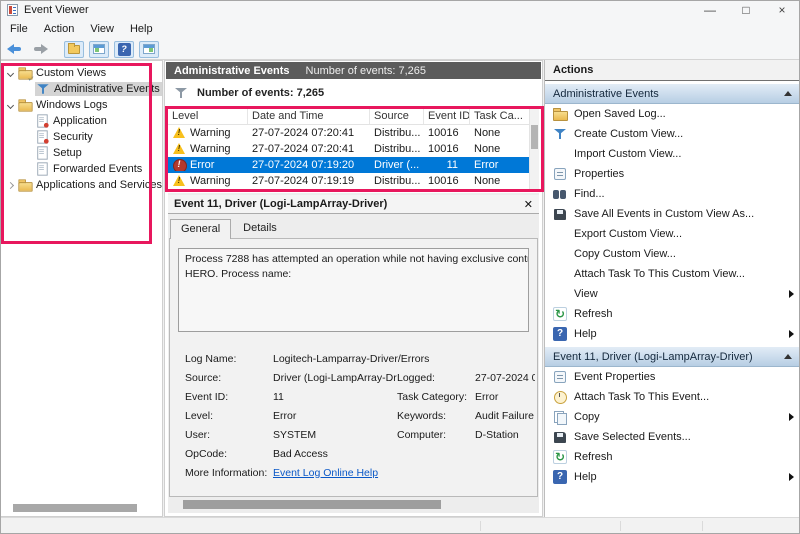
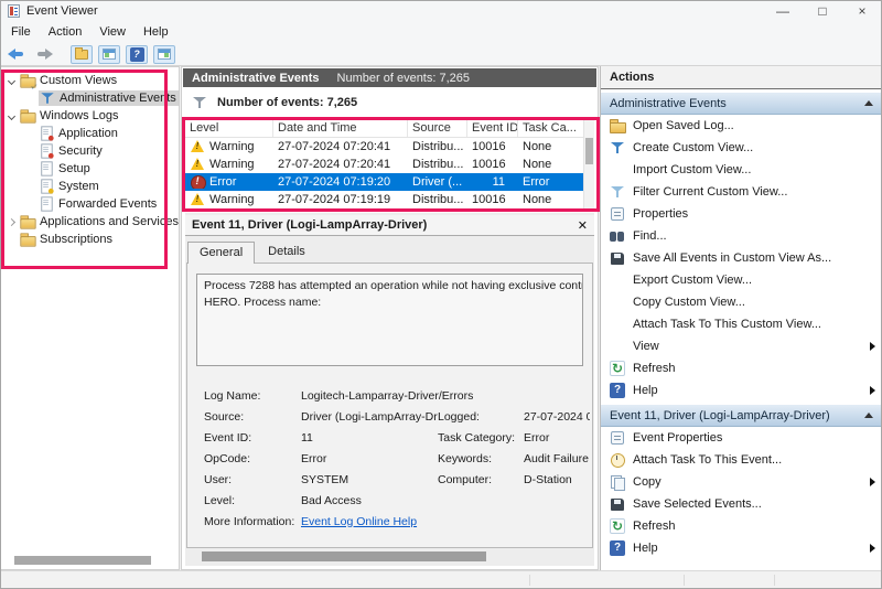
  Event Viewer
  —
  □
  ×
  File
  Action
  View
  Help
  Custom Views
  Administrative Events
  Windows Logs
  Application
  Security
  Setup
+ System
  Forwarded Events
  Applications and Services
+ Subscriptions
  Administrative Events
  Number of events: 7,265
  Number of events: 7,265
  Level
  Date and Time
  Source
  Event ID
  Task Ca...
  Warning
  27-07-2024 07:20:41
  Distribu...
  10016
  None
  Warning
  27-07-2024 07:20:41
  Distribu...
  10016
  None
  Error
  27-07-2024 07:19:20
  Driver (...
  11
  Error
  Warning
  27-07-2024 07:19:19
  Distribu...
  10016
  None
  Event 11, Driver (Logi-LampArray-Driver)
  ✕
  General
  Details
  Process 7288 has attempted an operation while not having exclusive con
  HERO. Process name:
  Log Name:
  Logitech-Lamparray-Driver
  Source:
  Driver (Logi-LampArray-Dr
  Logged:
  27-07-2024 0
  Event ID:
  11
  Task Category:
  Error
- Level:
+ OpCode:
  Error
  Keywords:
  Audit Failure
  User:
  SYSTEM
  Computer:
  D-Station
- OpCode:
+ Level:
  Bad Access
  More Information:
  Event Log Online Help
  Actions
  Administrative Events
  Open Saved Log...
  Create Custom View...
  Import Custom View...
+ Filter Current Custom View...
  Properties
  Find...
  Save All Events in Custom View As...
  Export Custom View...
  Copy Custom View...
  Attach Task To This Custom View...
  View
  Refresh
  Help
  Event 11, Driver (Logi-LampArray-Driver)
  Event Properties
  Attach Task To This Event...
  Copy
  Save Selected Events...
  Refresh
  Help
